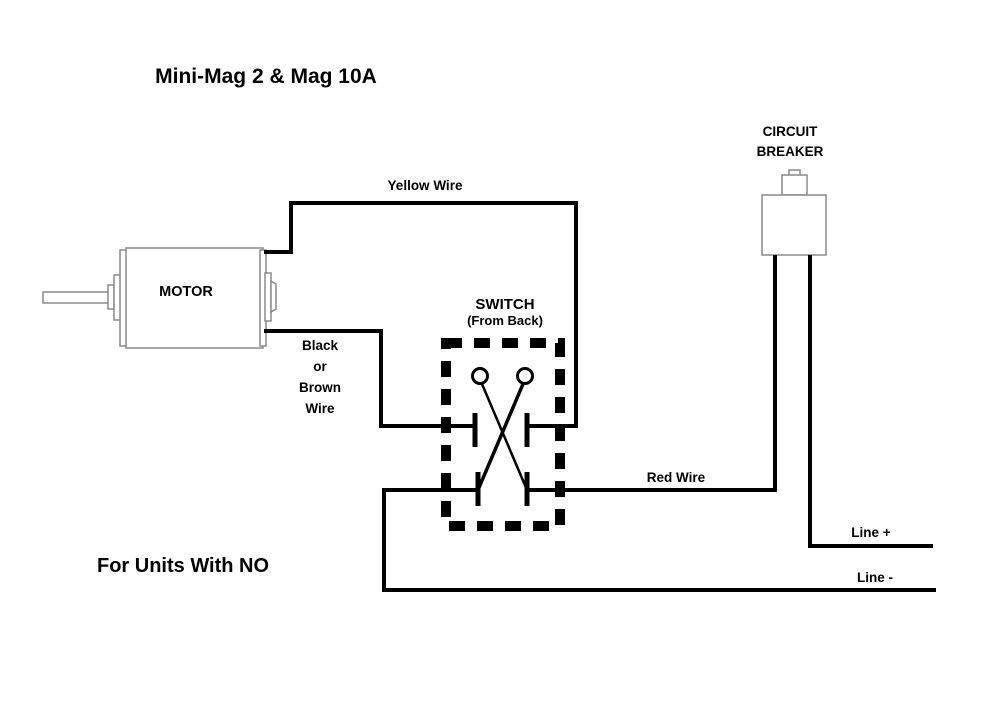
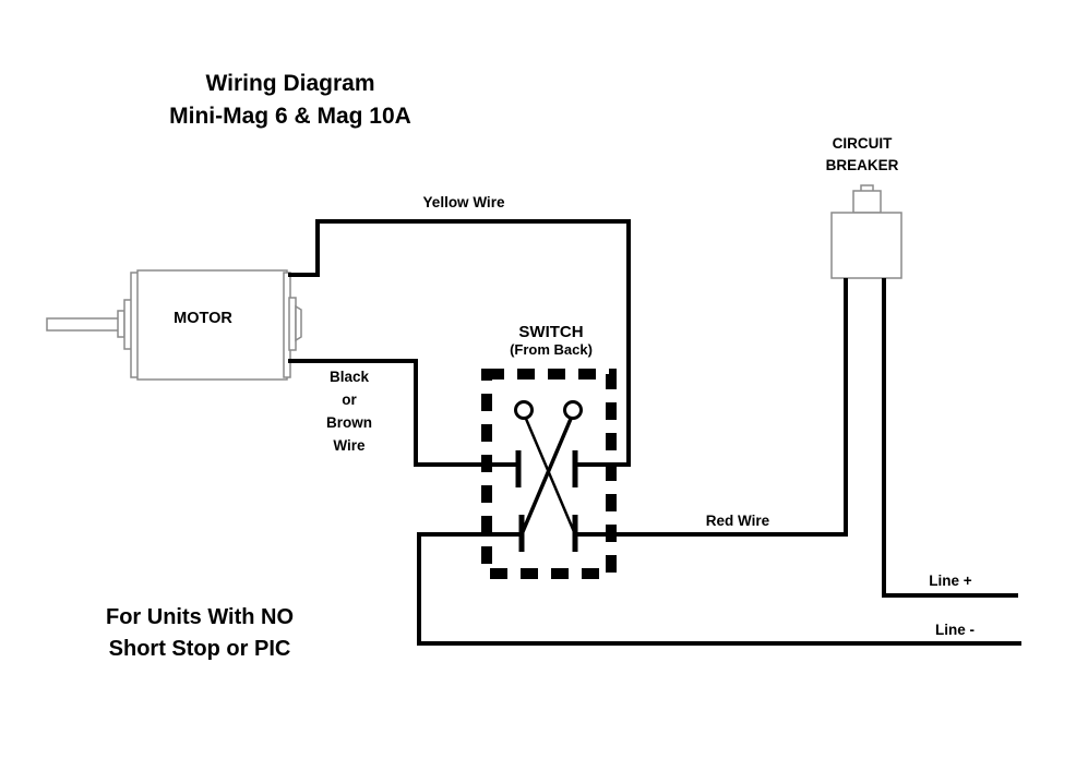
+ Wiring Diagram
- Mini-Mag 2 & Mag 10A
+ Mini-Mag 6 & Mag 10A
  For Units With NO
+ Short Stop or PIC
  MOTOR
  SWITCH
  (From Back)
  CIRCUIT
  BREAKER
  Yellow Wire
  Black
  or
  Brown
  Wire
  Red Wire
  Line +
  Line -
